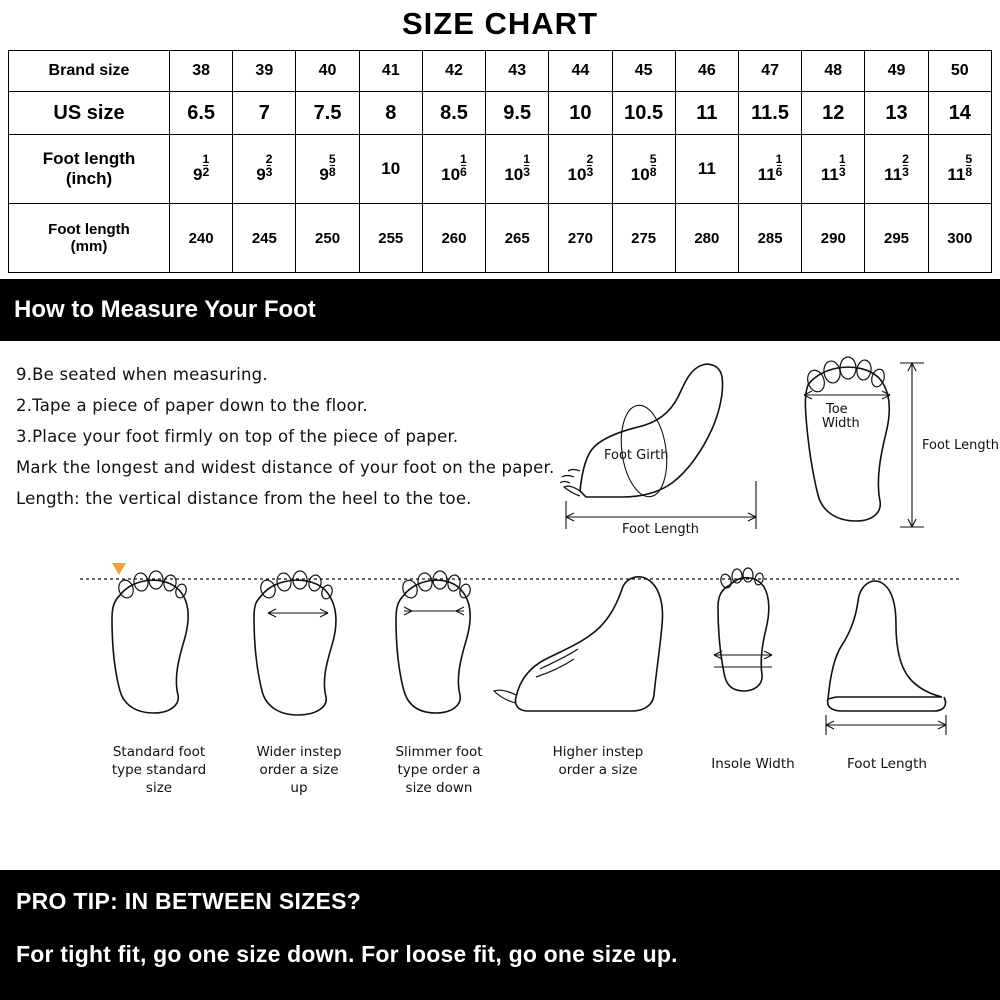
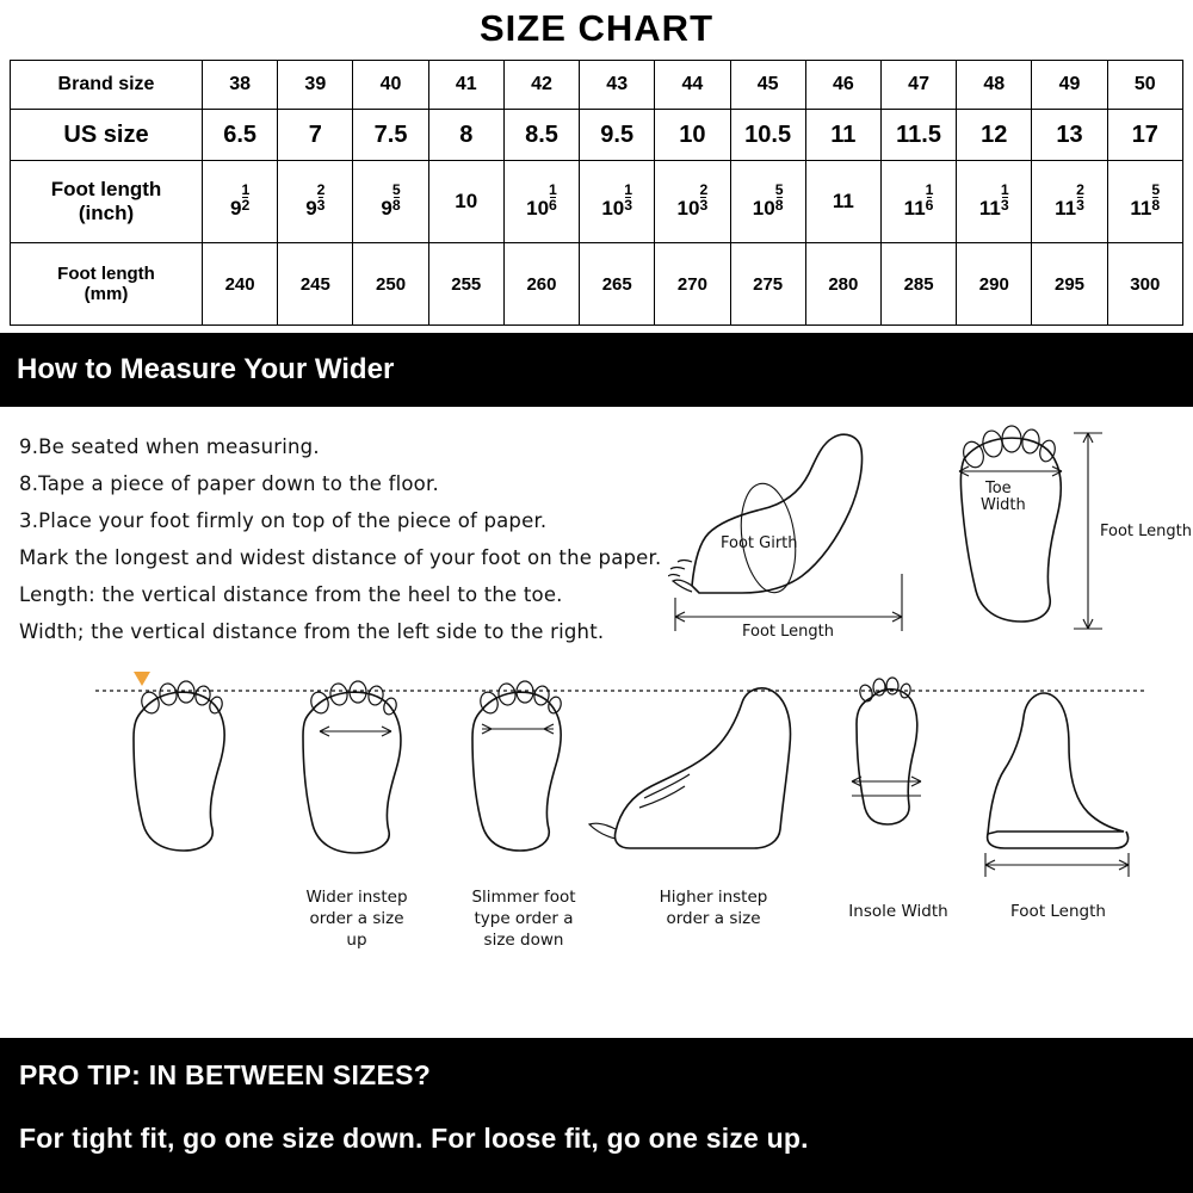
  SIZE CHART
  Brand size	38	39	40	41	42	43	44	45	46	47	48	49	50
- US size	6.5	7	7.5	8	8.5	9.5	10	10.5	11	11.5	12	13	14
+ US size	6.5	7	7.5	8	8.5	9.5	10	10.5	11	11.5	12	13	17
  Foot length (inch)	912	923	958	10	1016	1013	1023	1058	11	1116	1113	1123	1158
  Foot length (mm)	240	245	250	255	260	265	270	275	280	285	290	295	300
- How to Measure Your Foot
+ How to Measure Your Wider
  9.Be seated when measuring.
- 2.Tape a piece of paper down to the floor.
+ 8.Tape a piece of paper down to the floor.
  3.Place your foot firmly on top of the piece of paper.
  Mark the longest and widest distance of your foot on the paper.
  Length: the vertical distance from the heel to the toe.
+ Width; the vertical distance from the left side to the right.
  Foot Girth
  Foot Length
  Toe
  Width
  Foot Length
- Standard foot
- type standard
- size
  Wider instep
  order a size
  up
  Slimmer foot
  type order a
  size down
  Higher instep
  order a size
  Insole Width
  Foot Length
  PRO TIP: IN BETWEEN SIZES?
  For tight fit, go one size down. For loose fit, go one size up.
